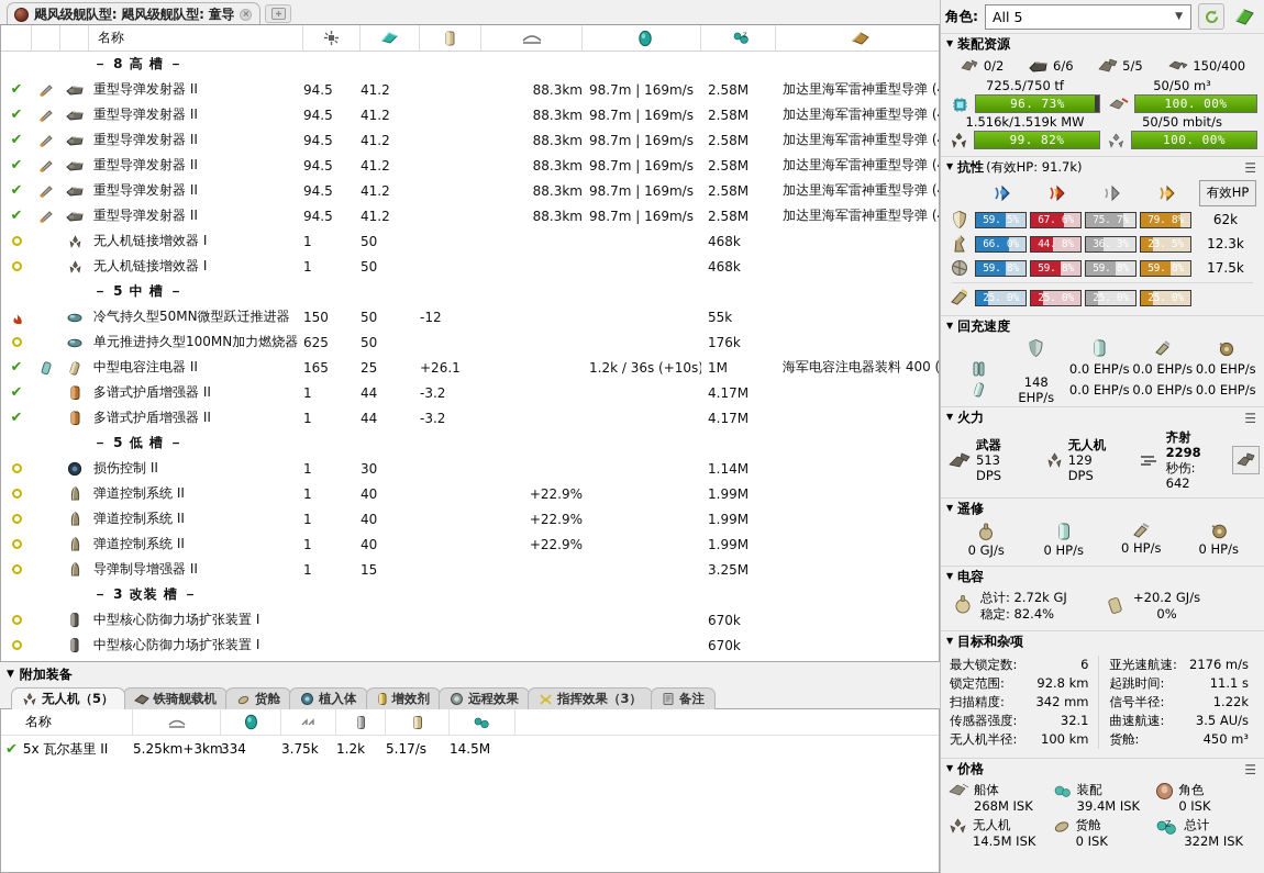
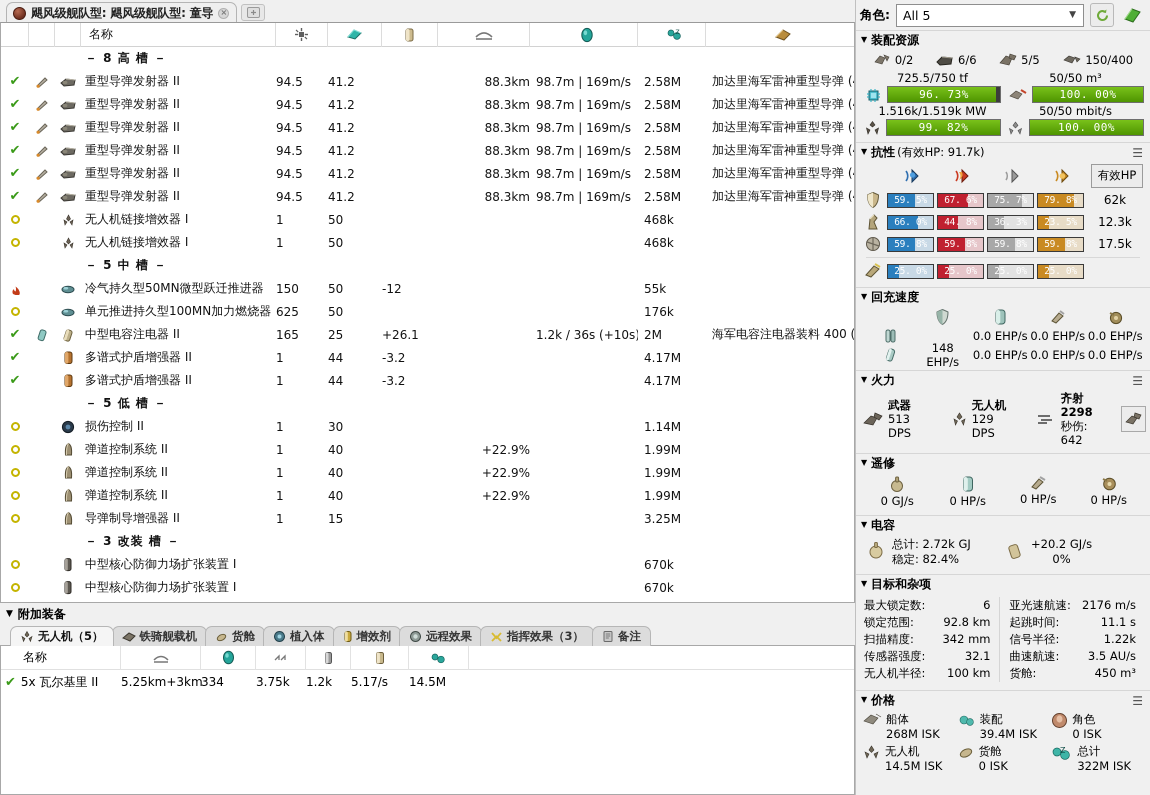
  飓风级舰队型: 飓风级舰队型: 童导
  ×
  名称
  － 8 高 槽 －
  ✔
  重型导弹发射器 II
  94.5
  41.2
  88.3km
  98.7m | 169m/s
  2.58M
  加达里海军雷神重型导弹 (
  ✔
  重型导弹发射器 II
  94.5
  41.2
  88.3km
  98.7m | 169m/s
  2.58M
  加达里海军雷神重型导弹 (
  ✔
  重型导弹发射器 II
  94.5
  41.2
  88.3km
  98.7m | 169m/s
  2.58M
  加达里海军雷神重型导弹 (
  ✔
  重型导弹发射器 II
  94.5
  41.2
  88.3km
  98.7m | 169m/s
  2.58M
  加达里海军雷神重型导弹 (
  ✔
  重型导弹发射器 II
  94.5
  41.2
  88.3km
  98.7m | 169m/s
  2.58M
  加达里海军雷神重型导弹 (
  ✔
  重型导弹发射器 II
  94.5
  41.2
  88.3km
  98.7m | 169m/s
  2.58M
  加达里海军雷神重型导弹 (
  无人机链接增效器 I
  1
  50
  468k
  无人机链接增效器 I
  1
  50
  468k
  － 5 中 槽 －
  冷气持久型50MN微型跃迁推进器
  150
  50
  -12
  55k
  单元推进持久型100MN加力燃烧器
  625
  50
  176k
  ✔
  中型电容注电器 II
  165
  25
  +26.1
  1.2k / 36s (+10s)
- 1M
+ 2M
  海军电容注电器装料 400 (
  ✔
  多谱式护盾增强器 II
  1
  44
  -3.2
  4.17M
  ✔
  多谱式护盾增强器 II
  1
  44
  -3.2
  4.17M
  － 5 低 槽 －
  损伤控制 II
  1
  30
  1.14M
  弹道控制系统 II
  1
  40
  +22.9%
  1.99M
  弹道控制系统 II
  1
  40
  +22.9%
  1.99M
  弹道控制系统 II
  1
  40
  +22.9%
  1.99M
  导弹制导增强器 II
  1
  15
  3.25M
  － 3 改装 槽 －
  中型核心防御力场扩张装置 I
  670k
  中型核心防御力场扩张装置 I
  670k
  ▼
  附加装备
  无人机（5）
  铁骑舰载机
  货舱
  植入体
  增效剂
  远程效果
  指挥效果（3）
  备注
  名称
  ✔
  5x 瓦尔基里 II
  5.25km+3km
  334
  3.75k
  1.2k
  5.17/s
  14.5M
  角色:
  All 5
  ▼
  ▼
  装配资源
  0/2
  6/6
  5/5
  150/400
  725.5/750 tf
  96. 73%
  50/50 m³
  100. 00%
  1.516k/1.519k MW
  99. 82%
  50/50 mbit/s
  100. 00%
  ▼
  抗性
  (有效HP: 91.7k)
  ☰
  有效HP
  59. 5%
  67. 6%
  75. 7%
  79. 8%
  62k
  66. 0%
  44. 8%
  36. 3%
  23. 5%
  12.3k
  59. 8%
  59. 8%
  59. 8%
  59. 8%
  17.5k
  25. 0%
  25. 0%
  25. 0%
  25. 0%
  ▼
  回充速度
  0.0 EHP/s
  0.0 EHP/s
  0.0 EHP/s
  148 EHP/s
  0.0 EHP/s
  0.0 EHP/s
  0.0 EHP/s
  ▼
  火力
  ☰
  武器
  513 DPS
  无人机
  129 DPS
  齐射2298
  秒伤: 642
  ▼
  遥修
  0 GJ/s
  0 HP/s
  0 HP/s
  0 HP/s
  ▼
  电容
  总计: 2.72k GJ
  稳定: 82.4%
  +20.2 GJ/s
  0%
  ▼
  目标和杂项
  最大锁定数:
  6
  锁定范围:
  92.8 km
  扫描精度:
  342 mm
  传感器强度:
  32.1
  无人机半径:
  100 km
  亚光速航速:
  2176 m/s
  起跳时间:
  11.1 s
  信号半径:
  1.22k
  曲速航速:
  3.5 AU/s
  货舱:
  450 m³
  ▼
  价格
  ☰
  船体
  268M ISK
  装配
  39.4M ISK
  角色
  0 ISK
  无人机
  14.5M ISK
  货舱
  0 ISK
  Z
  总计
  322M ISK
